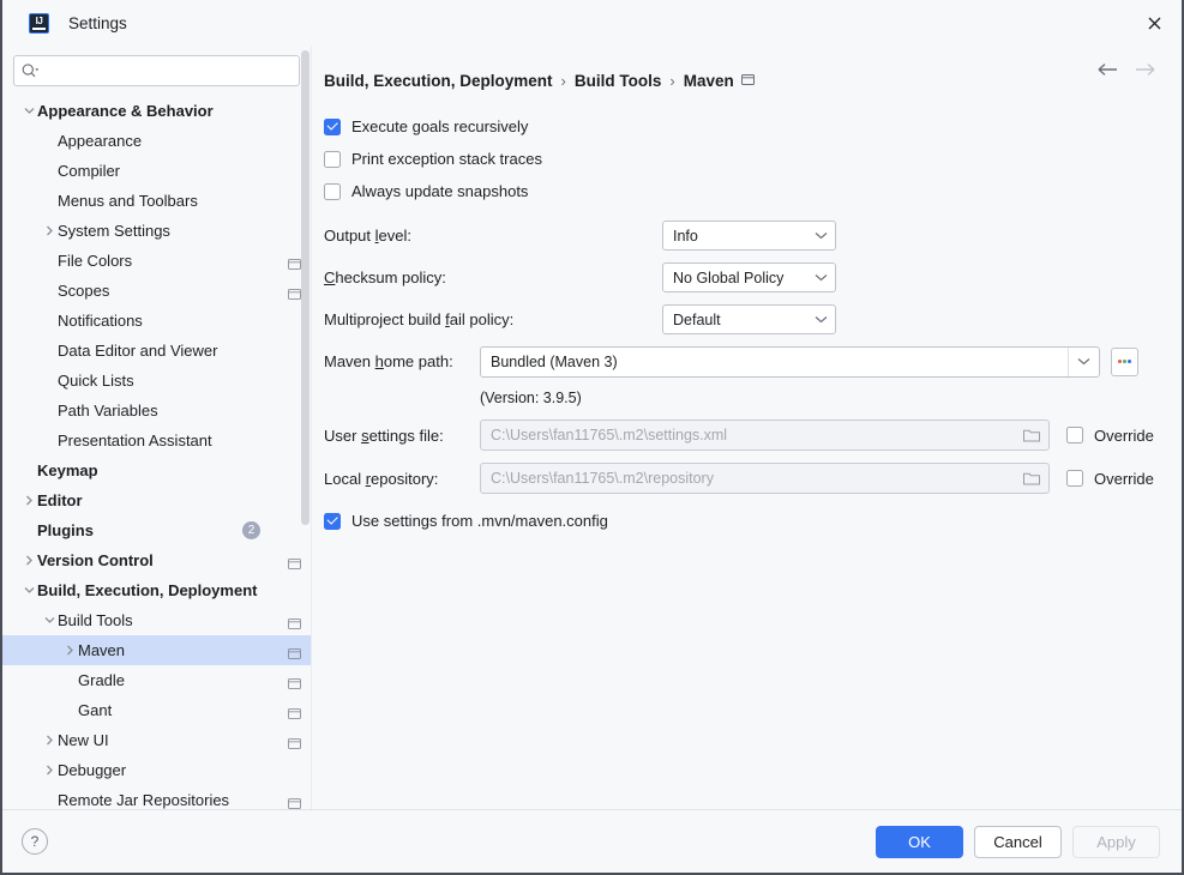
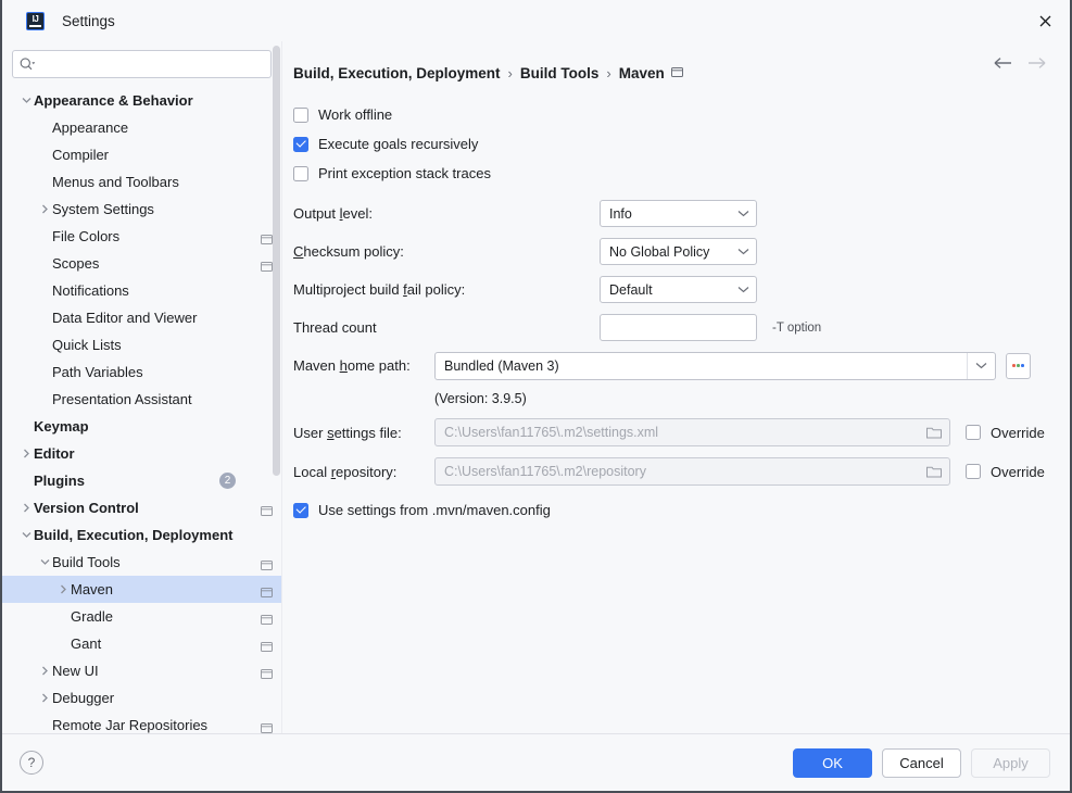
  IJ
  Settings
  Appearance & Behavior
  Appearance
  Compiler
  Menus and Toolbars
  System Settings
  File Colors
  Scopes
  Notifications
  Data Editor and Viewer
  Quick Lists
  Path Variables
  Presentation Assistant
  Keymap
  Editor
  Plugins
  2
  Version Control
  Build, Execution, Deployment
  Build Tools
  Maven
  Gradle
  Gant
  New UI
  Debugger
  Remote Jar Repositories
  Build, Execution, Deployment
  ›
  Build Tools
  ›
  Maven
+ Work offline
  Execute goals recursively
  Print exception stack traces
- Always update snapshots
  Output level:
  Info
  Checksum policy:
  No Global Policy
  Multiproject build fail policy:
  Default
+ Thread count
+ -T option
  Maven home path:
  Bundled (Maven 3)
  (Version: 3.9.5)
  User settings file:
  C:\Users\fan11765\.m2\settings.xml
  Override
  Local repository:
  C:\Users\fan11765\.m2\repository
  Override
  Use settings from .mvn/maven.config
  ?
  OK
  Cancel
  Apply
